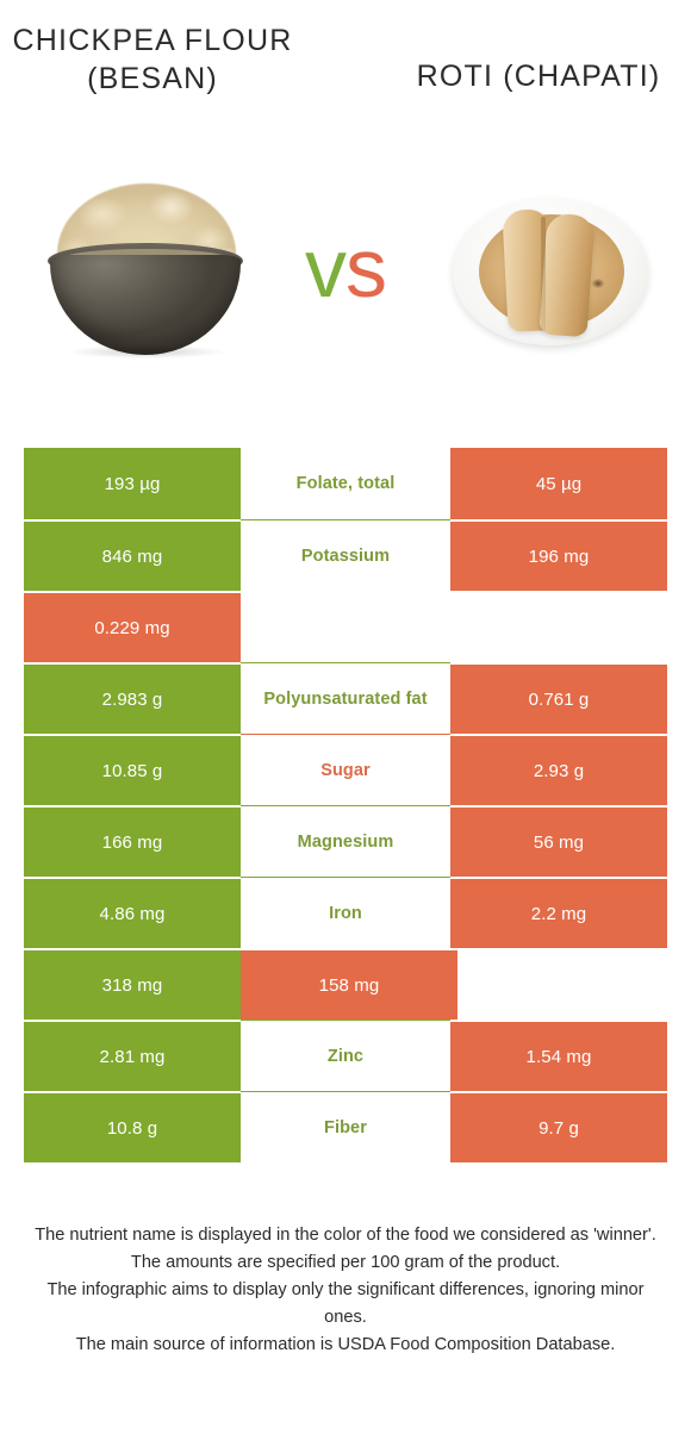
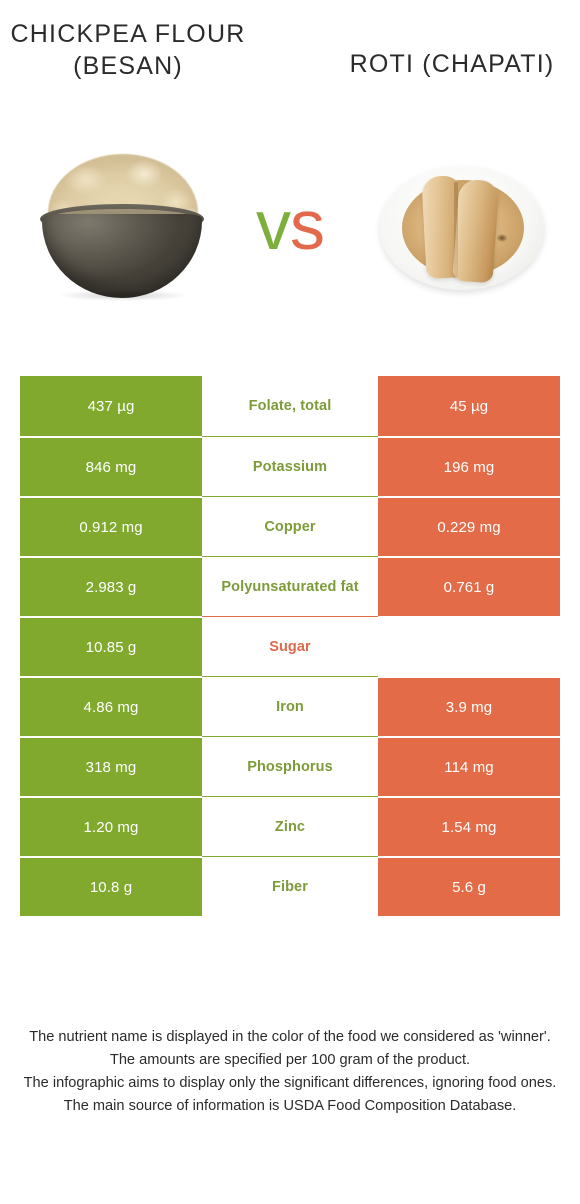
  CHICKPEA FLOUR (BESAN)
  ROTI (CHAPATI)
  vs
- 193 µg
+ 437 µg
  Folate, total
  45 µg
  846 mg
  Potassium
  196 mg
+ 0.912 mg
+ Copper
  0.229 mg
  2.983 g
  Polyunsaturated fat
  0.761 g
  10.85 g
  Sugar
- 2.93 g
- 166 mg
- Magnesium
- 56 mg
  4.86 mg
  Iron
- 2.2 mg
+ 3.9 mg
  318 mg
+ Phosphorus
- 158 mg
+ 114 mg
- 2.81 mg
+ 1.20 mg
  Zinc
  1.54 mg
  10.8 g
  Fiber
- 9.7 g
+ 5.6 g
  The nutrient name is displayed in the color of the food we considered as 'winner'.
  The amounts are specified per 100 gram of the product.
- The infographic aims to display only the significant differences, ignoring minor ones.
+ The infographic aims to display only the significant differences, ignoring food ones.
  The main source of information is USDA Food Composition Database.
